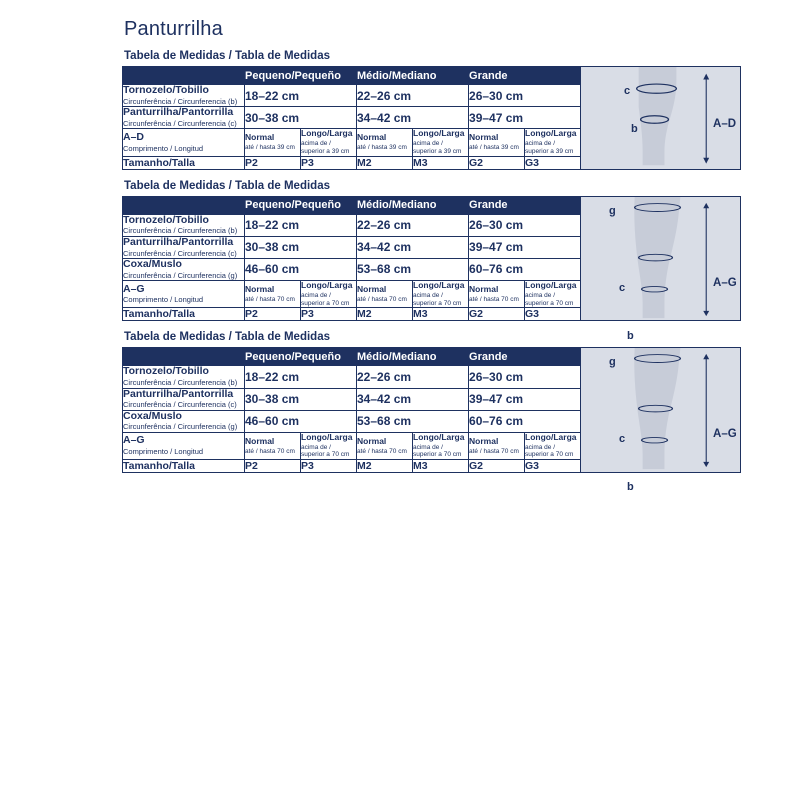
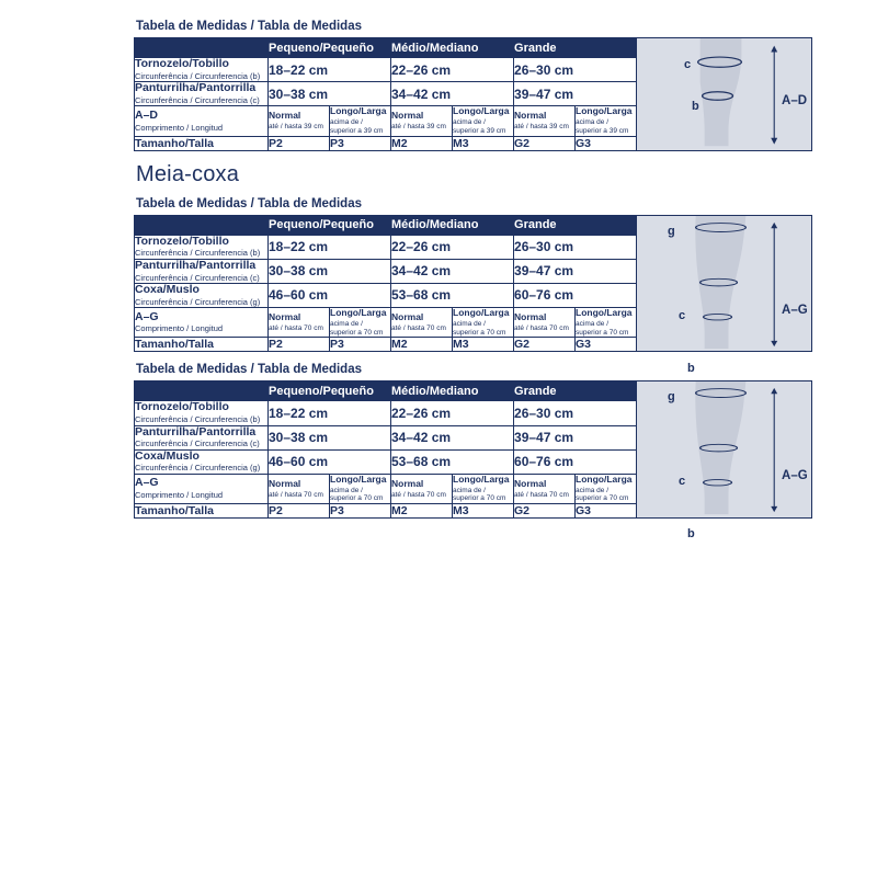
- Panturrilha
  Tabela de Medidas / Tabla de Medidas
  	Pequeno/Pequeño	Médio/Mediano	Grande
  Tornozelo/Tobillo Circunferência / Circunferencia (b)	18–22 cm	22–26 cm	26–30 cm
  Panturrilha/Pantorrilla Circunferência / Circunferencia (c)	30–38 cm	34–42 cm	39–47 cm
  Tamanho/Talla	P2	P3	M2	M3	G2	G3
  c
  b
  A–D
+ Meia-coxa
  Tabela de Medidas / Tabla de Medidas
  	Pequeno/Pequeño	Médio/Mediano	Grande
  Tornozelo/Tobillo Circunferência / Circunferencia (b)	18–22 cm	22–26 cm	26–30 cm
  Panturrilha/Pantorrilla Circunferência / Circunferencia (c)	30–38 cm	34–42 cm	39–47 cm
  Coxa/Muslo Circunferência / Circunferencia (g)	46–60 cm	53–68 cm	60–76 cm
  Tamanho/Talla	P2	P3	M2	M3	G2	G3
  g
  c
  b
  A–G
  Tabela de Medidas / Tabla de Medidas
  	Pequeno/Pequeño	Médio/Mediano	Grande
  Tornozelo/Tobillo Circunferência / Circunferencia (b)	18–22 cm	22–26 cm	26–30 cm
  Panturrilha/Pantorrilla Circunferência / Circunferencia (c)	30–38 cm	34–42 cm	39–47 cm
  Coxa/Muslo Circunferência / Circunferencia (g)	46–60 cm	53–68 cm	60–76 cm
  Tamanho/Talla	P2	P3	M2	M3	G2	G3
  g
  c
  b
  A–G
